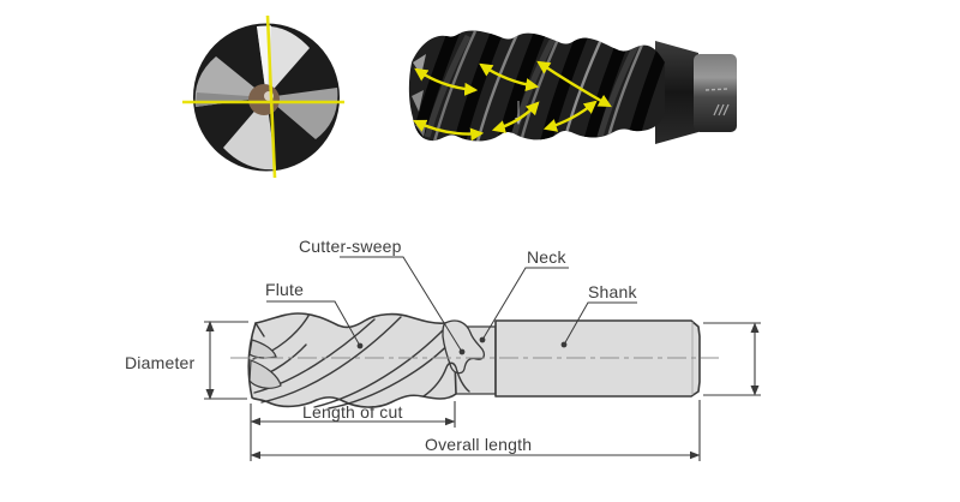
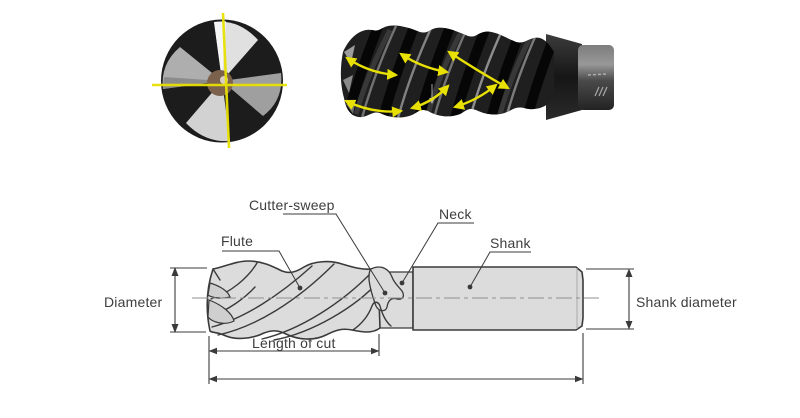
  Cutter-sweep
  Neck
  Flute
  Shank
  Diameter
+ Shank diameter
  Length of cut
- Overall length
